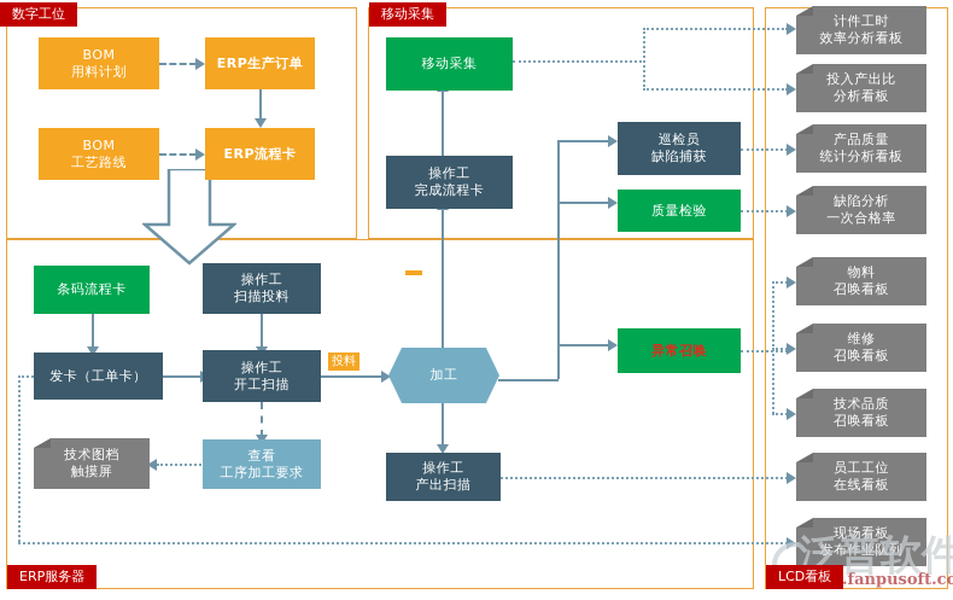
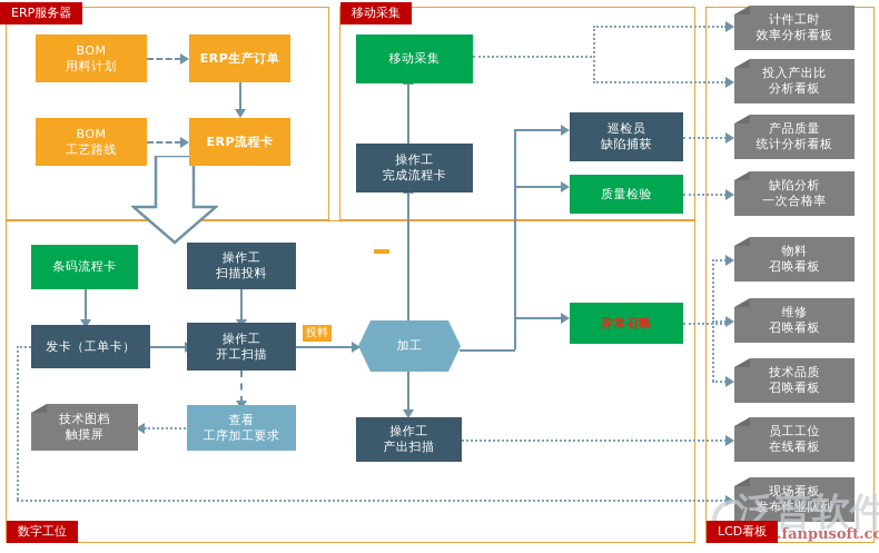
- 数字工位
+ ERP服务器
  移动采集
- ERP服务器
+ 数字工位
  LCD看板
  BOM
  用料计划
  ERP生产订单
  BOM
  工艺路线
  ERP流程卡
  移动采集
  操作工
  完成流程卡
  巡检员
  缺陷捕获
  质量检验
  条码流程卡
  操作工
  扫描投料
  发卡（工单卡）
  操作工
  开工扫描
  技术图档
  触摸屏
  查看
  工序加工要求
  加工
  操作工
  产出扫描
  异常召唤
  投料
  计件工时
  效率分析看板
  投入产出比
  分析看板
  产品质量
  统计分析看板
  缺陷分析
  一次合格率
  物料
  召唤看板
  维修
  召唤看板
  技术品质
  召唤看板
  员工工位
  在线看板
  现场看板
  发布作业队列
  泛普软件
  .fanpusoft.co
